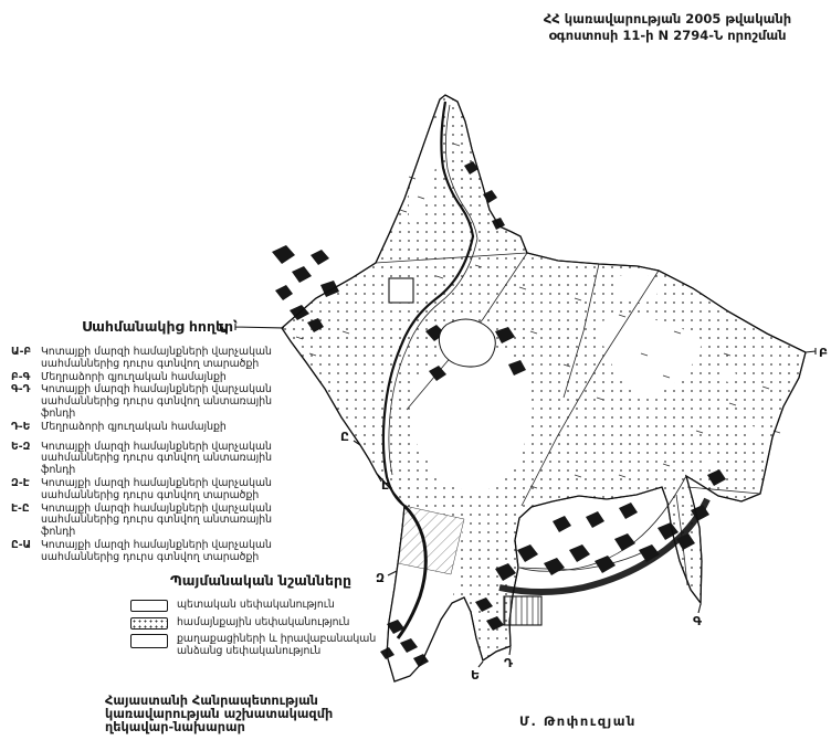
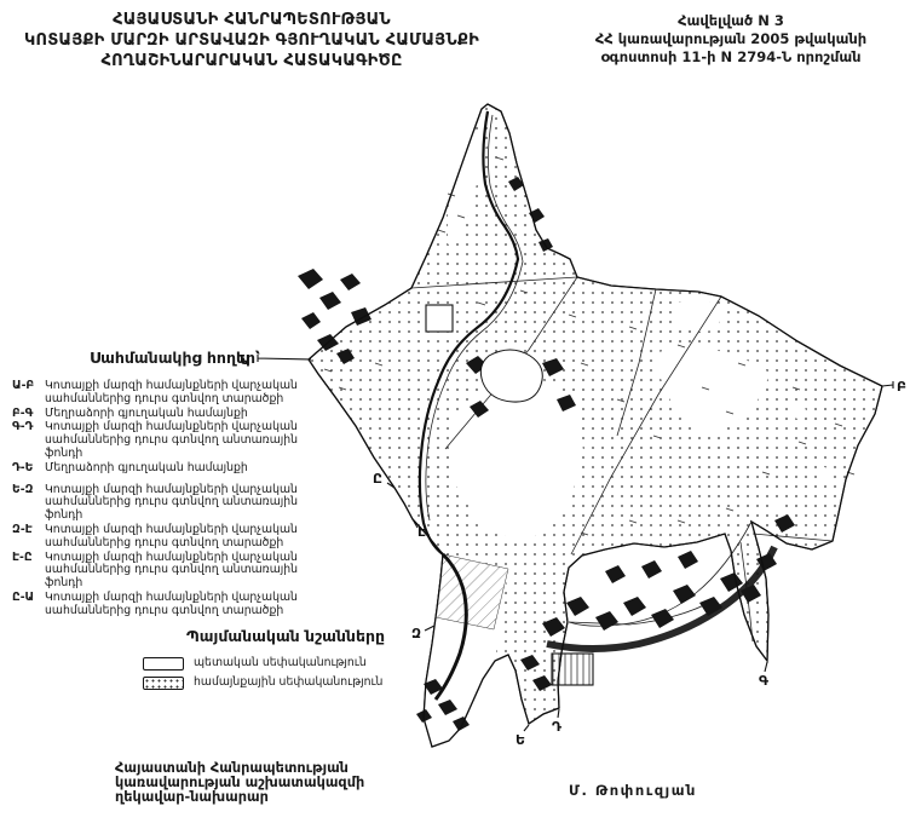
+ ՀԱՅԱՍՏԱՆԻ ՀԱՆՐԱՊԵՏՈՒԹՅԱՆ
+ ԿՈՏԱՅՔԻ ՄԱՐԶԻ ԱՐՏԱՎԱԶԻ ԳՅՈՒՂԱԿԱՆ ՀԱՄԱՅՆՔԻ
+ ՀՈՂԱՇԻՆԱՐԱՐԱԿԱՆ ՀԱՏԱԿԱԳԻԾԸ
+ Հավելված N 3
  ՀՀ կառավարության 2005 թվականի
  օգոստոսի 11-ի N 2794-Ն որոշման
  Սահմանակից հողեր
  Ա-Բ
  Կոտայքի մարզի համայնքների վարչական սահմաններից դուրս գտնվող տարածքի
  Բ-Գ
  Մեղրաձորի գյուղական համայնքի
  Գ-Դ
  Կոտայքի մարզի համայնքների վարչական սահմաններից դուրս գտնվող անտառային ֆոնդի
  Դ-Ե
  Մեղրաձորի գյուղական համայնքի
  Ե-Զ
  Կոտայքի մարզի համայնքների վարչական սահմաններից դուրս գտնվող անտառային ֆոնդի
  Զ-Է
  Կոտայքի մարզի համայնքների վարչական սահմաններից դուրս գտնվող տարածքի
  Է-Ը
  Կոտայքի մարզի համայնքների վարչական սահմաններից դուրս գտնվող անտառային ֆոնդի
  Ը-Ա
  Կոտայքի մարզի համայնքների վարչական սահմաններից դուրս գտնվող տարածքի
  Պայմանական նշանները
  պետական սեփականություն
  համայնքային սեփականություն
- քաղաքացիների և իրավաբանական անձանց սեփականություն
  Հայաստանի Հանրապետության
  կառավարության աշխատակազմի
  ղեկավար-նախարար
  Մ. Թոփուզյան
  Ա
  Բ
  Գ
  Դ
  Ե
  Զ
  Է
  Ը
